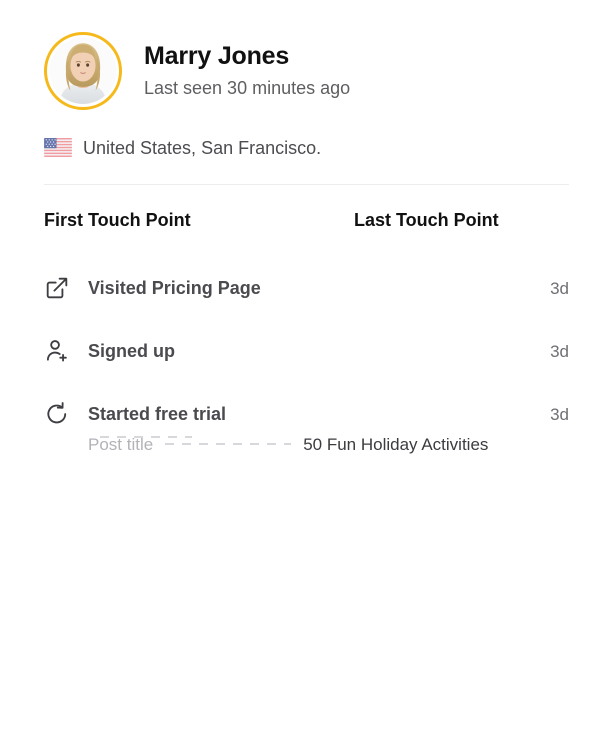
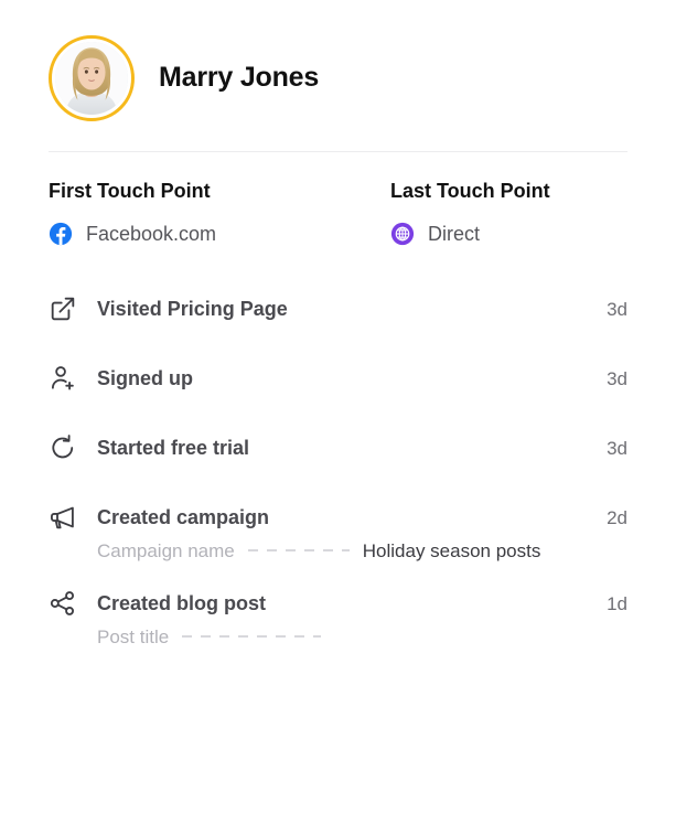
  Marry Jones
- Last seen 30 minutes ago
- United States, San Francisco.
  First Touch Point
+ Facebook.com
  Last Touch Point
+ Direct
  Visited Pricing Page
  3d
  Signed up
  3d
  Started free trial
  3d
+ Created campaign
+ 2d
+ Campaign name
+ Holiday season posts
+ Created blog post
+ 1d
  Post title
- 50 Fun Holiday Activities
